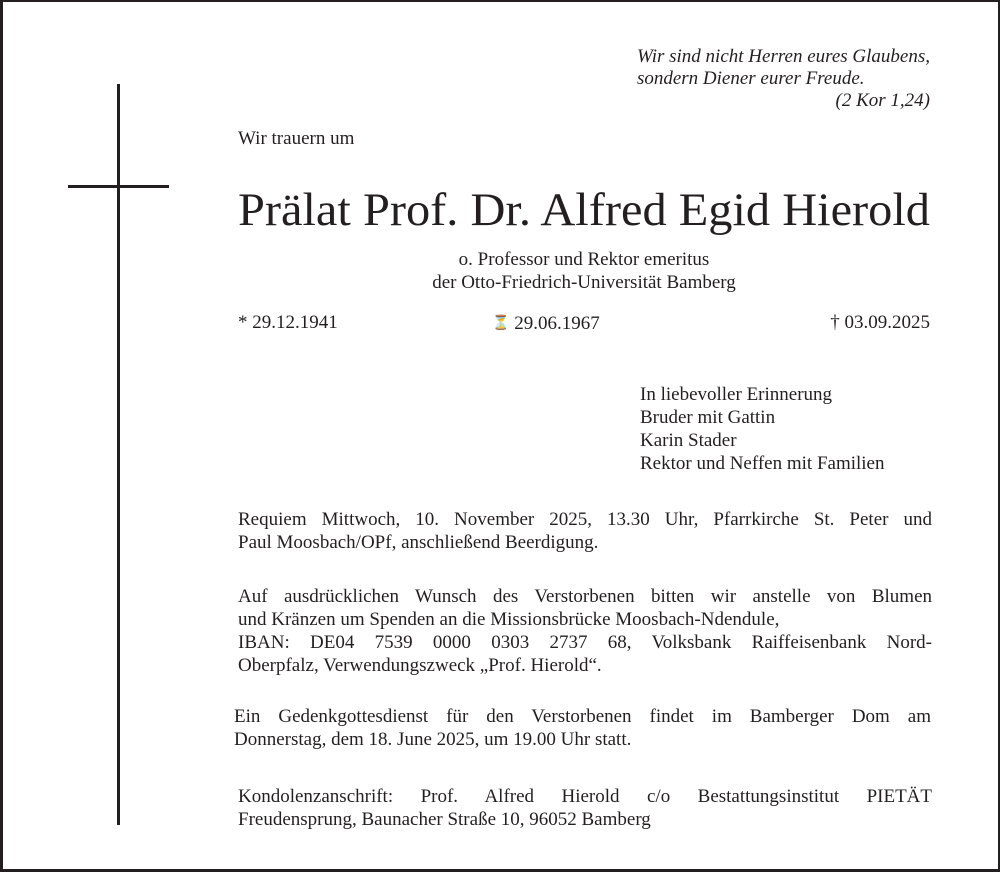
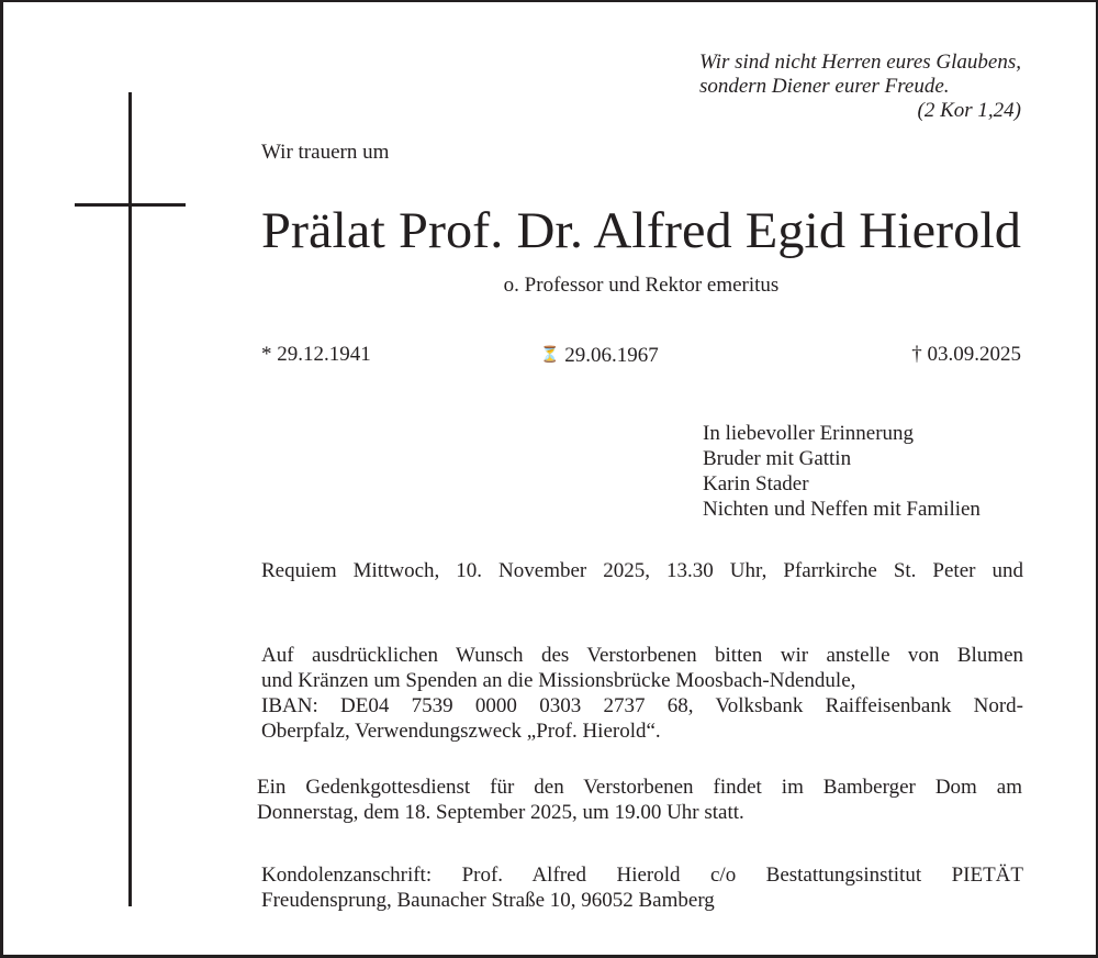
  Wir sind nicht Herren eures Glaubens,
  sondern Diener eurer Freude.
  (2 Kor 1,24)
  Wir trauern um
  Prälat Prof. Dr. Alfred Egid Hierold
  o. Professor und Rektor emeritus
- der Otto-Friedrich-Universität Bamberg
  * 29.12.1941
  ⏳ 29.06.1967
  † 03.09.2025
  In liebevoller Erinnerung
  Bruder mit Gattin
  Karin Stader
- Rektor und Neffen mit Familien
+ Nichten und Neffen mit Familien
  Requiem Mittwoch, 10. November 2025, 13.30 Uhr, Pfarrkirche St. Peter und
- Paul Moosbach/OPf, anschließend Beerdigung.
  Auf ausdrücklichen Wunsch des Verstorbenen bitten wir anstelle von Blumen
  und Kränzen um Spenden an die Missionsbrücke Moosbach-Ndendule,
  IBAN: DE04 7539 0000 0303 2737 68, Volksbank Raiffeisenbank Nord-
  Oberpfalz, Verwendungszweck „Prof. Hierold“.
  Ein Gedenkgottesdienst für den Verstorbenen findet im Bamberger Dom am
- Donnerstag, dem 18. June 2025, um 19.00 Uhr statt.
+ Donnerstag, dem 18. September 2025, um 19.00 Uhr statt.
  Kondolenzanschrift: Prof. Alfred Hierold c/o Bestattungsinstitut PIETÄT
  Freudensprung, Baunacher Straße 10, 96052 Bamberg
